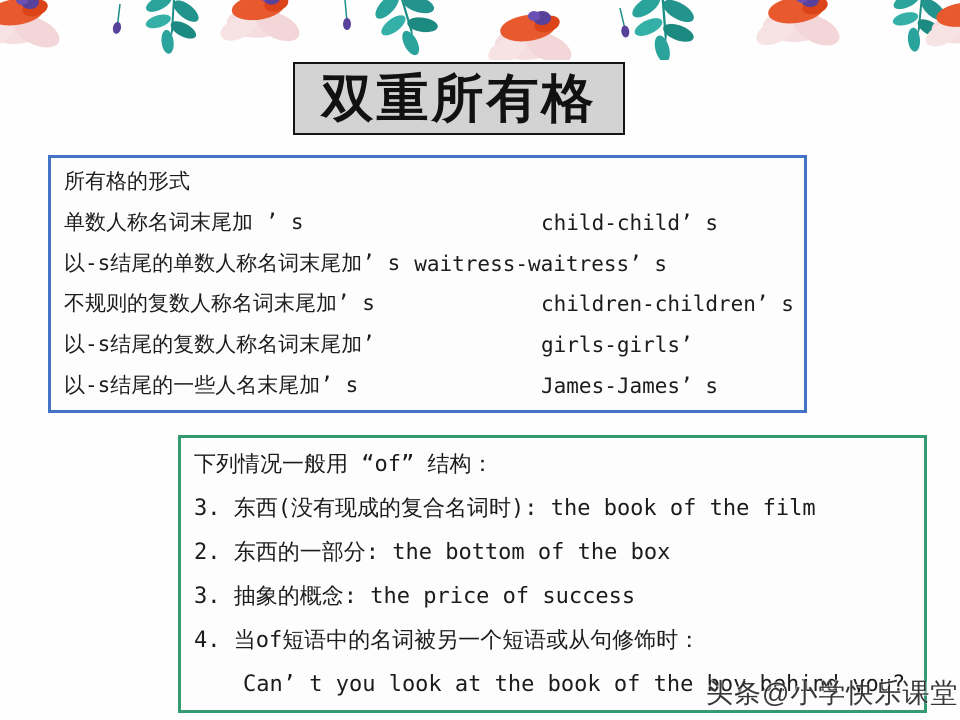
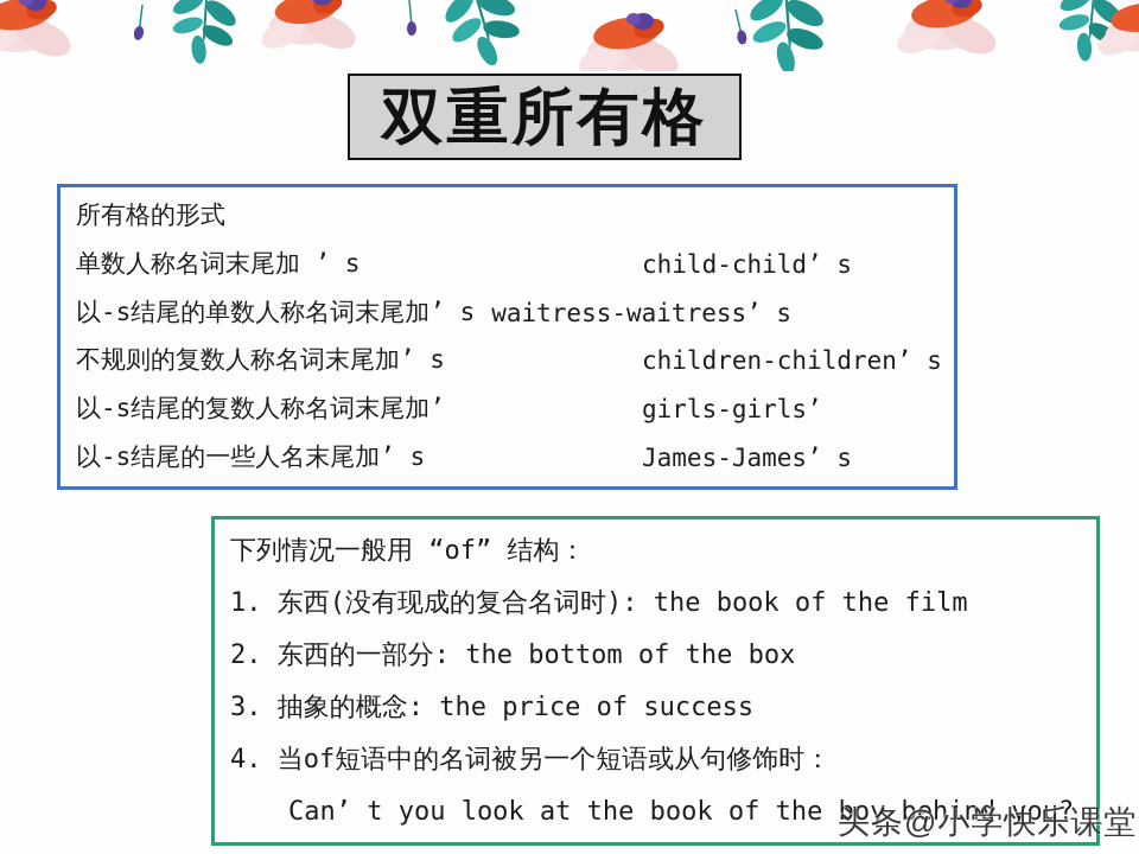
  双重所有格
  所有格的形式
  单数人称名词末尾加 ’ s
  child-child’ s
  以-s结尾的单数人称名词末尾加’ s
  waitress-waitress’ s
  不规则的复数人称名词末尾加’ s
  children-children’ s
  以-s结尾的复数人称名词末尾加’
  girls-girls’
  以-s结尾的一些人名末尾加’ s
  James-James’ s
  下列情况一般用 “of” 结构：
- 3. 东西(没有现成的复合名词时): the book of the film
+ 1. 东西(没有现成的复合名词时): the book of the film
  2. 东西的一部分: the bottom of the box
  3. 抽象的概念: the price of success
  4. 当of短语中的名词被另一个短语或从句修饰时：
  Can’ t you look at the book of the boy behind you?
  头条@小学快乐课堂
